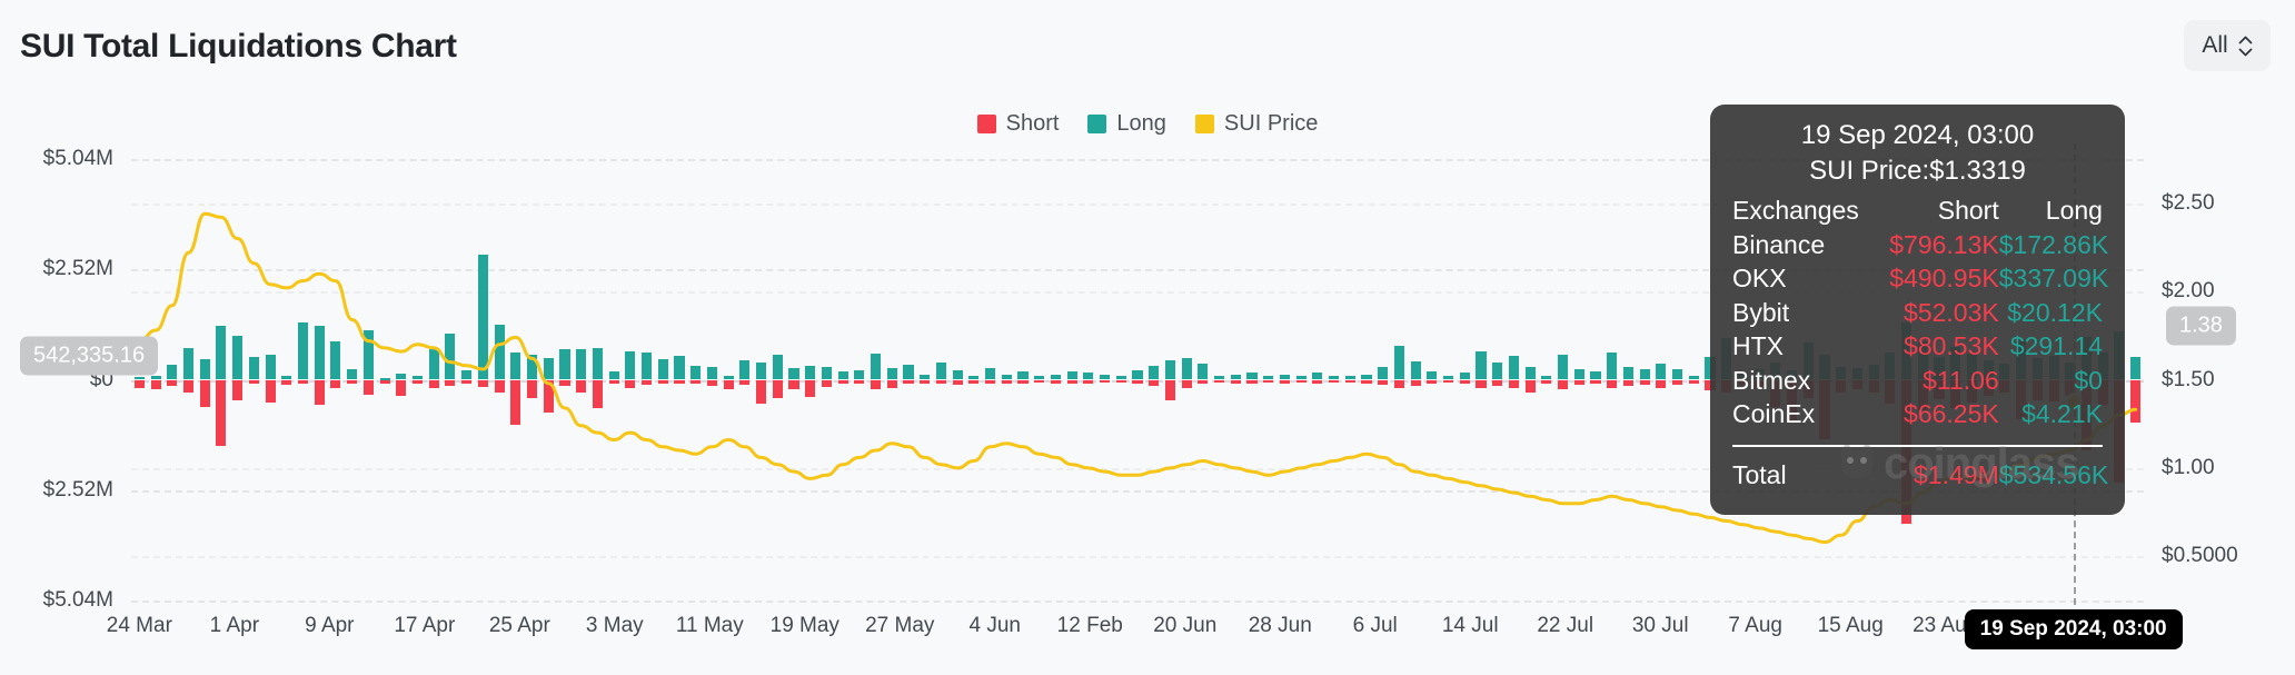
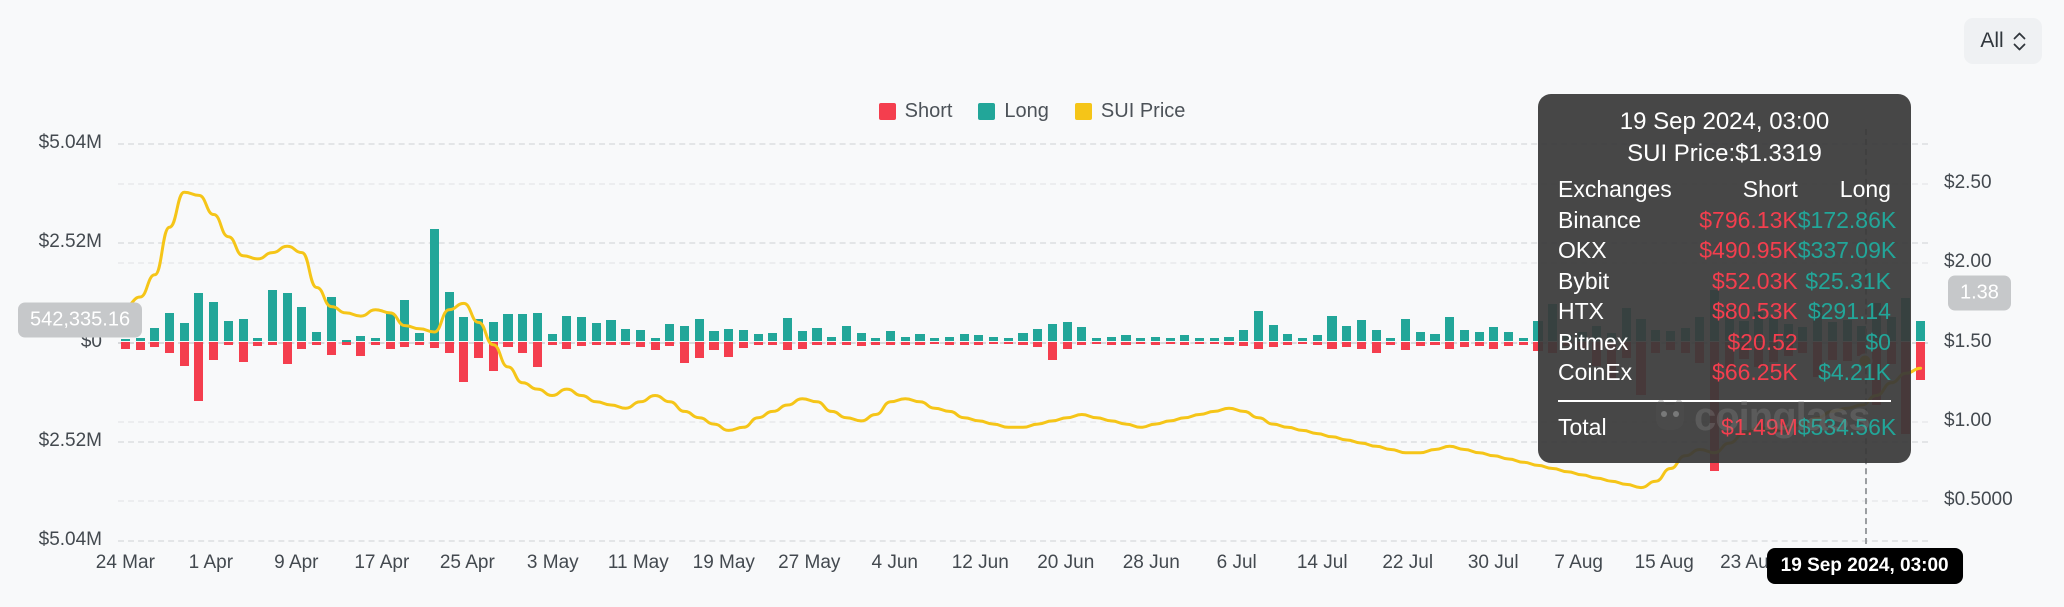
- SUI Total Liquidations Chart
  All
  Short
  Long
  SUI Price
  $5.04M
  $2.52M
  $0
  $2.52M
  $5.04M
  $2.50
  $2.00
  $1.50
  $1.00
  $0.5000
  24 Mar
  1 Apr
  9 Apr
  17 Apr
  25 Apr
  3 May
  11 May
  19 May
  27 May
  4 Jun
- 12 Feb
+ 12 Jun
  20 Jun
  28 Jun
  6 Jul
  14 Jul
  22 Jul
  30 Jul
  7 Aug
  15 Aug
  23 Au
  19 Sep 2024, 03:00
  542,335.16
  1.38
  19 Sep 2024, 03:00
  SUI Price:$1.3319
  Exchanges
  Short
  Long
  Binance
  $796.13K
  $172.86K
  OKX
  $490.95K
  $337.09K
  Bybit
  $52.03K
- $20.12K
+ $25.31K
  HTX
  $80.53K
  $291.14
  Bitmex
- $11.06
+ $20.52
  $0
  CoinEx
  $66.25K
  $4.21K
  Total
  $1.49M
  $534.56K
  coinglass
